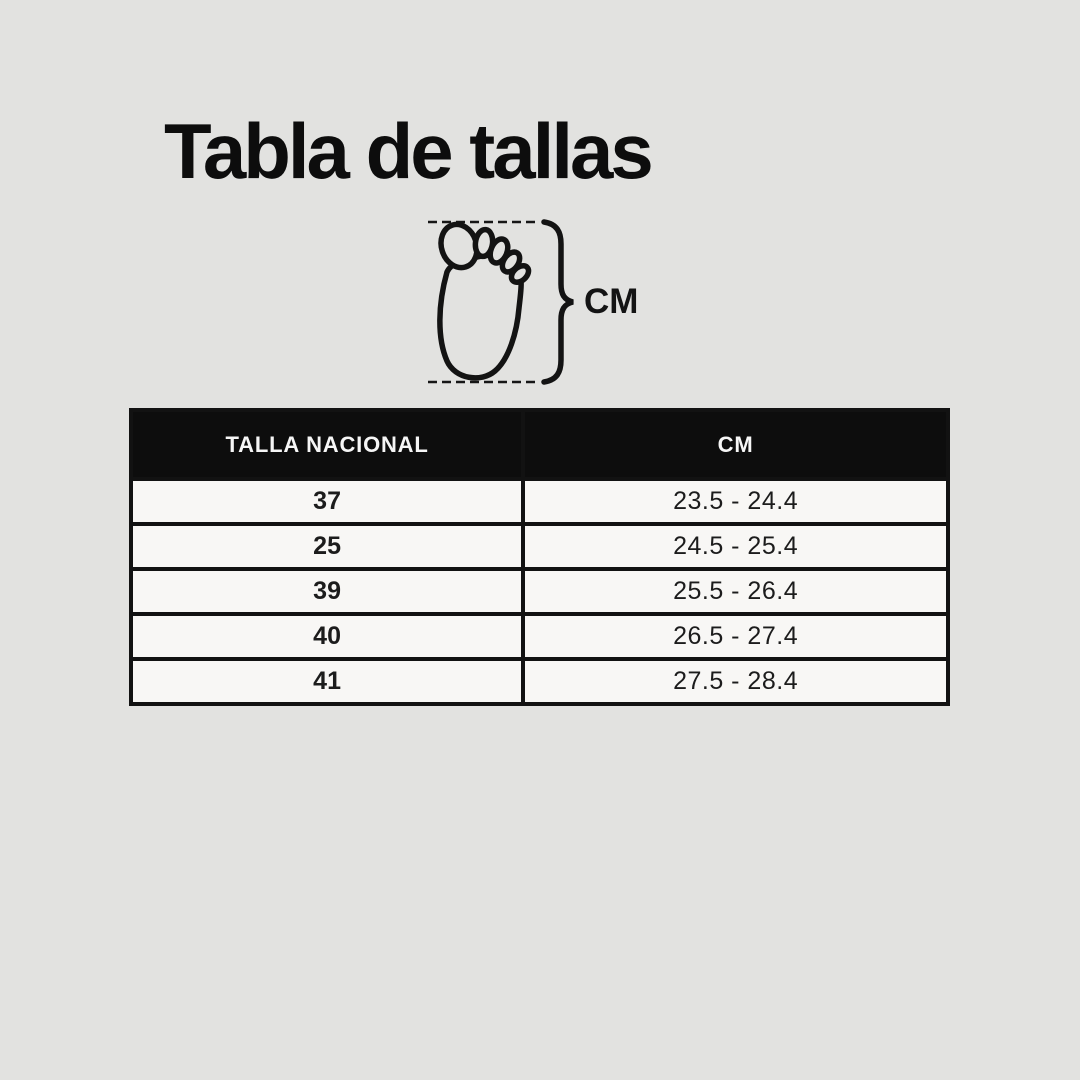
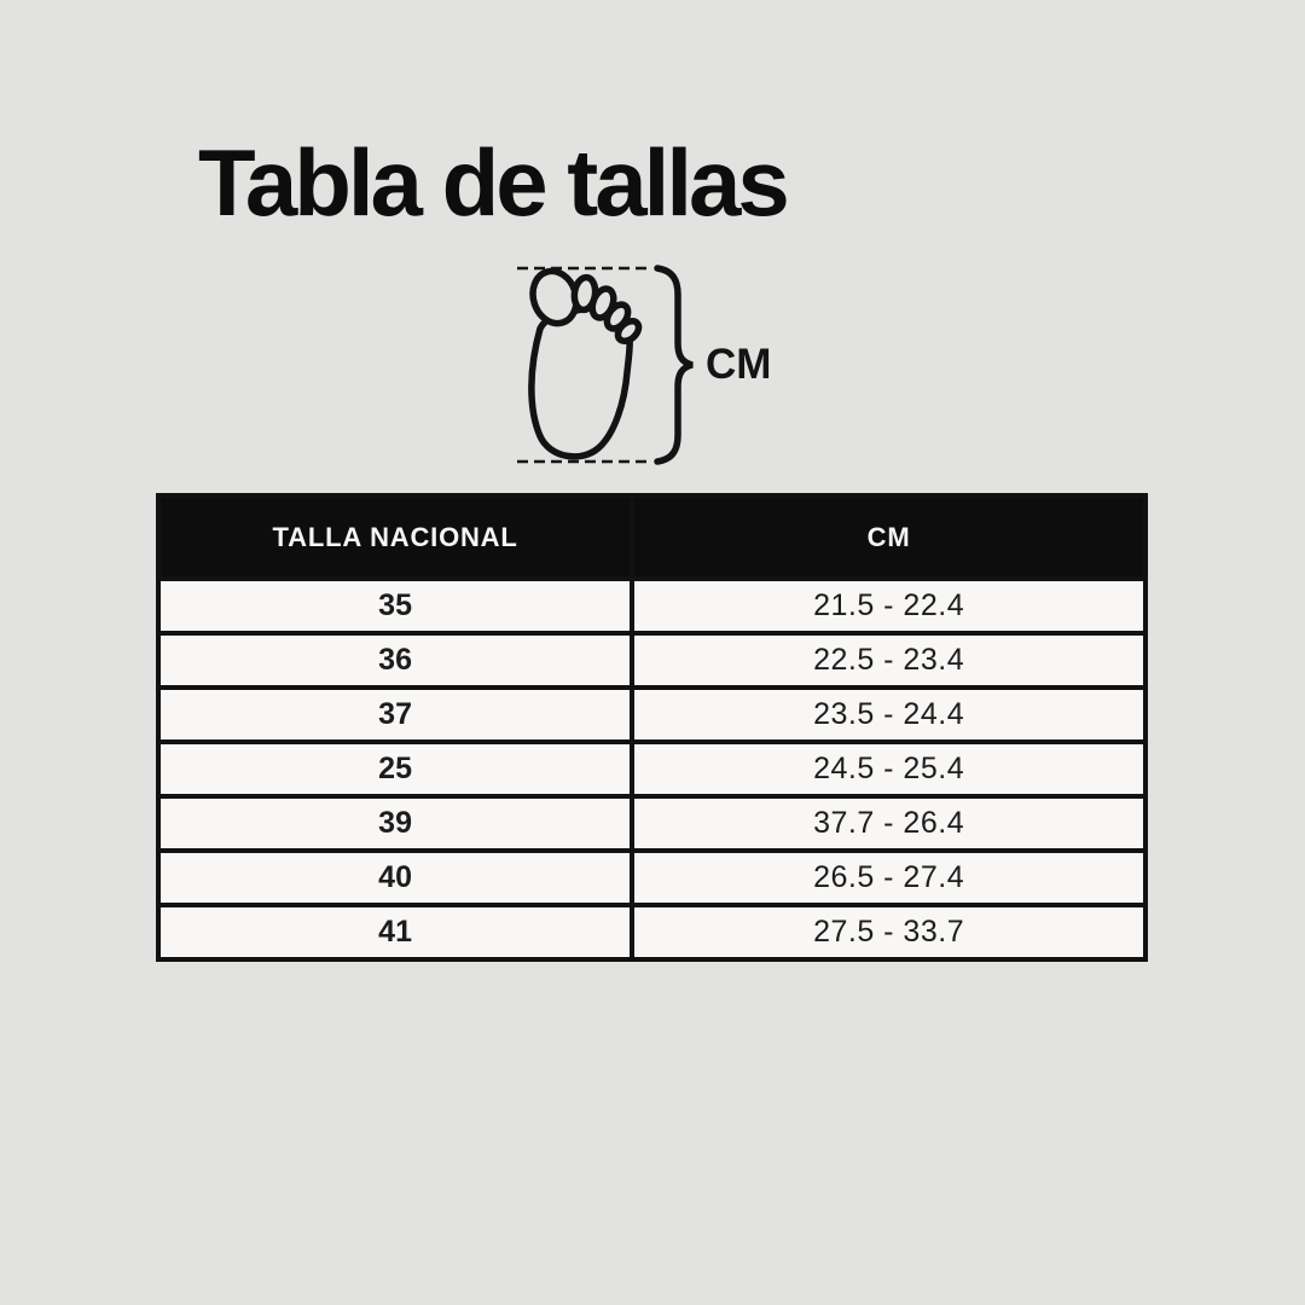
  Tabla de tallas
  CM
  TALLA NACIONAL	CM
+ 35	21.5 - 22.4
+ 36	22.5 - 23.4
  37	23.5 - 24.4
  25	24.5 - 25.4
- 39	25.5 - 26.4
+ 39	37.7 - 26.4
  40	26.5 - 27.4
- 41	27.5 - 28.4
+ 41	27.5 - 33.7
